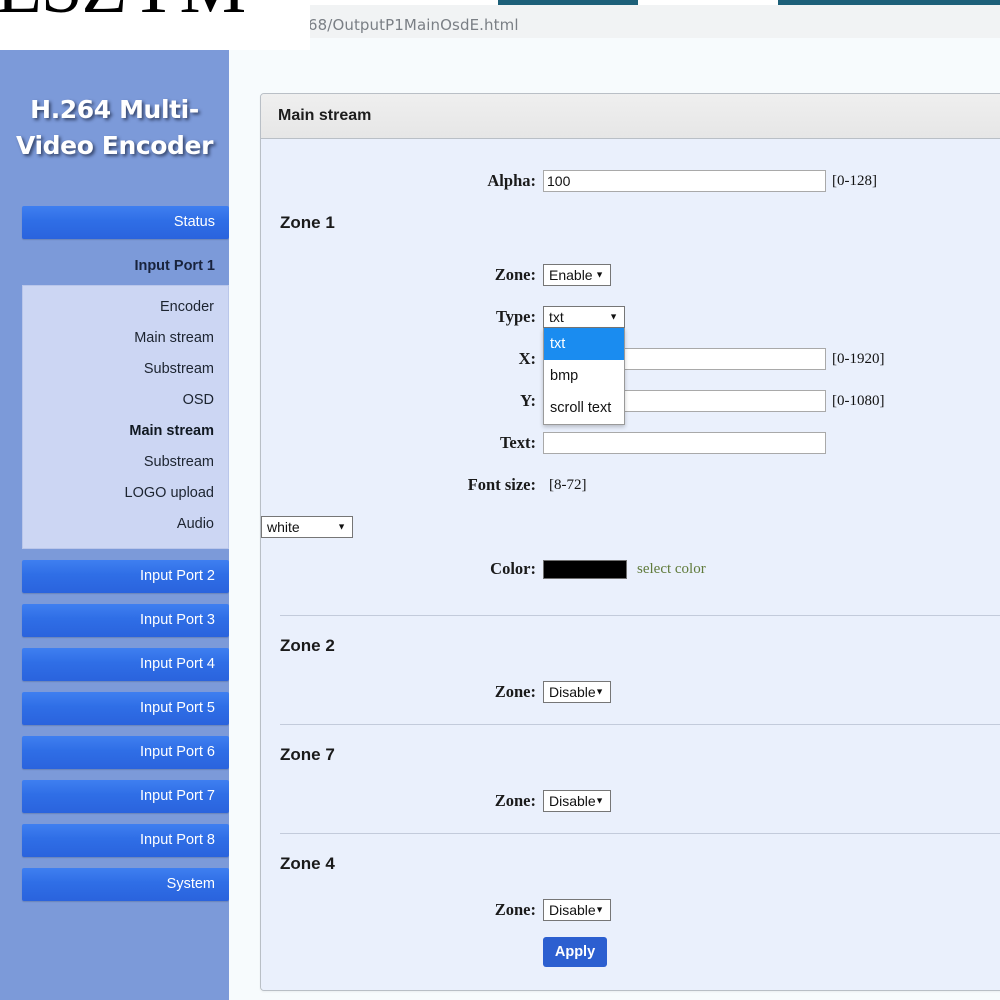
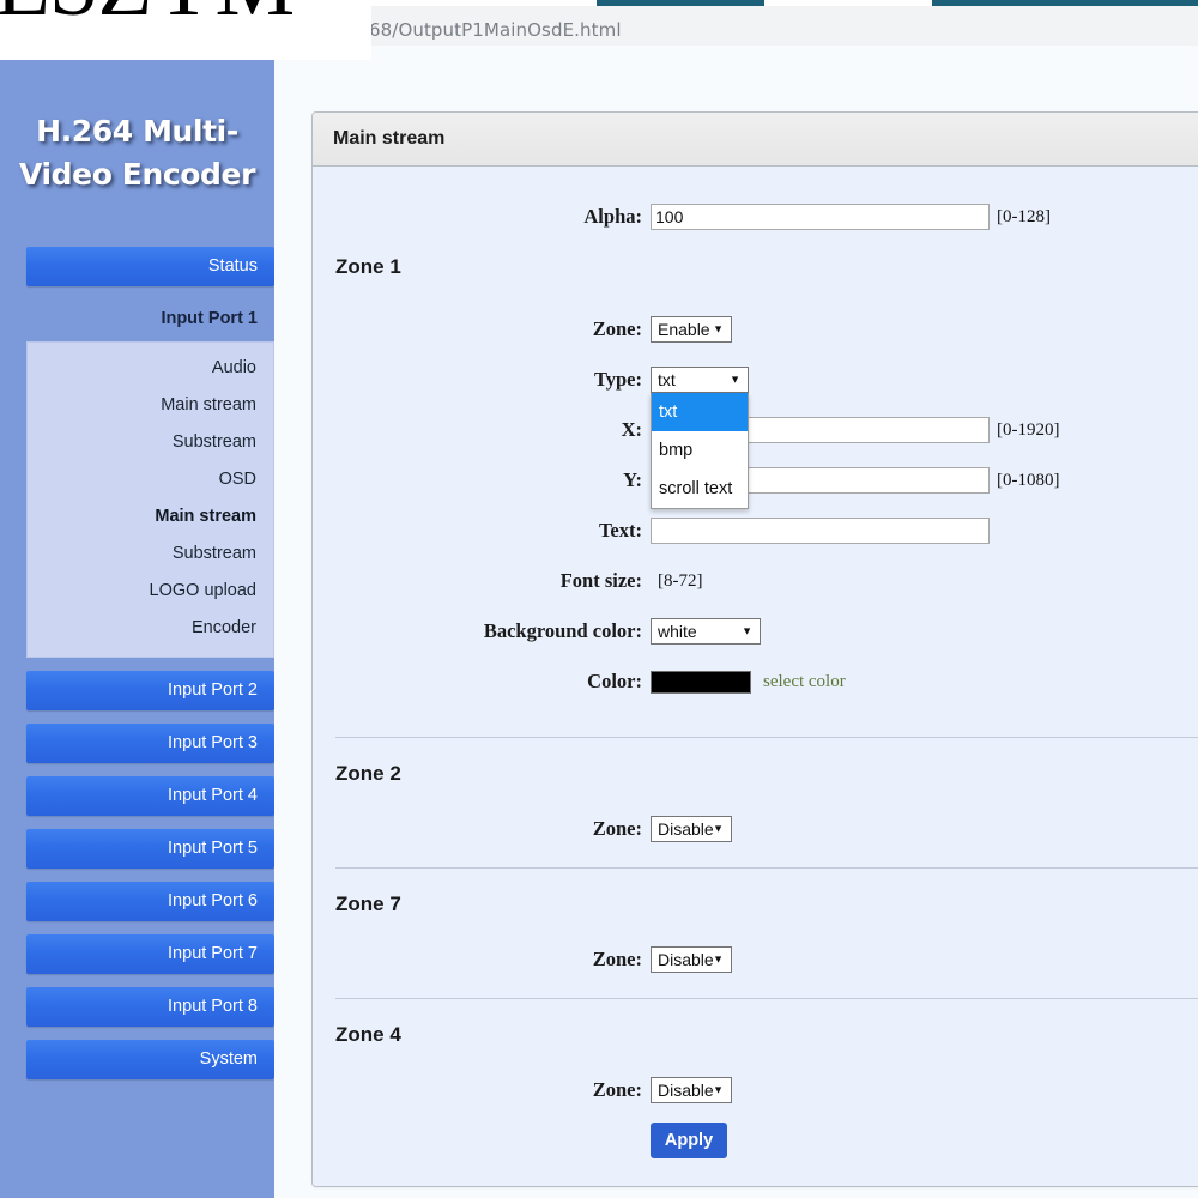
  68/OutputP1MainOsdE.html
  H.264 Multi-
  Video Encoder
  Status
  Input Port 1
- Encoder
+ Audio
  Main stream
  Substream
  OSD
  Main stream
  Substream
  LOGO upload
- Audio
+ Encoder
  Input Port 2
  Input Port 3
  Input Port 4
  Input Port 5
  Input Port 6
  Input Port 7
  Input Port 8
  System
  Main stream
  Alpha:
  100
  [0-128]
  Zone 1
  Zone:
  Enable
  ▼
  Type:
  txt
  ▼
  txt
  bmp
  scroll text
  X:
  [0-1920]
  Y:
  [0-1080]
  Text:
  Font size:
  [8-72]
+ Background color:
  white
  ▼
  Color:
  select color
  Zone 2
  Zone:
  Disable
  ▼
  Zone 7
  Zone:
  Disable
  ▼
  Zone 4
  Zone:
  Disable
  ▼
  Apply
